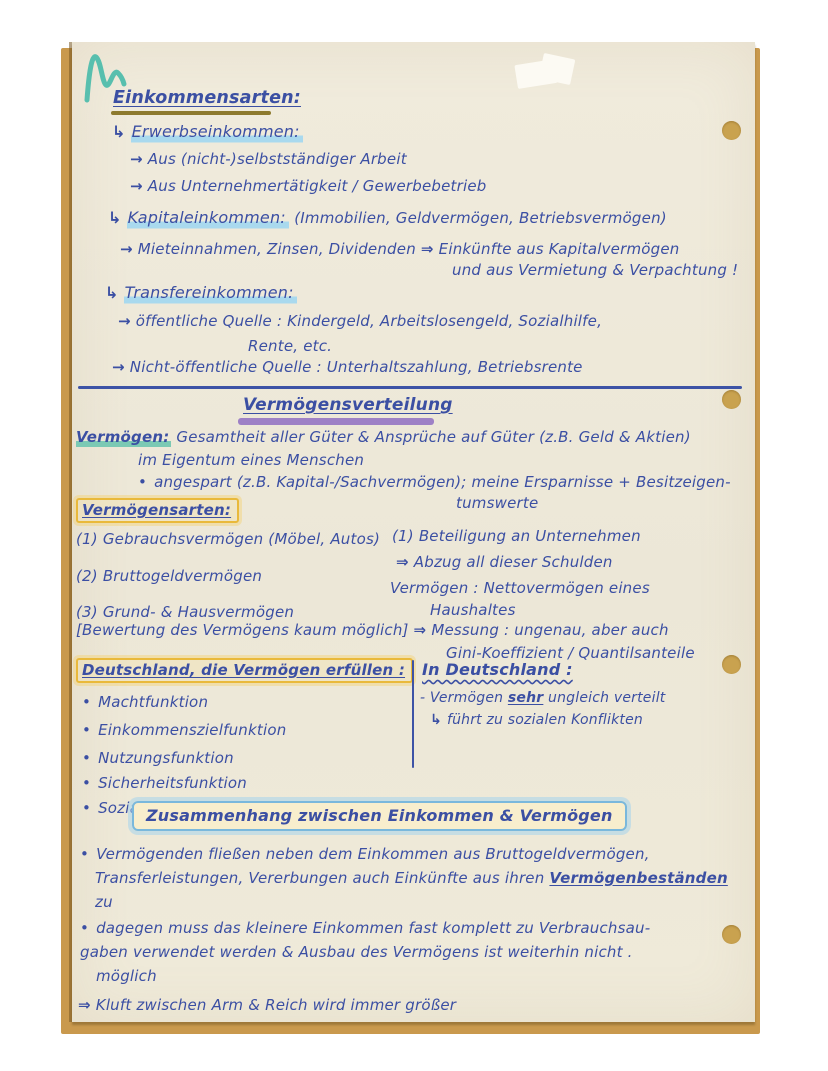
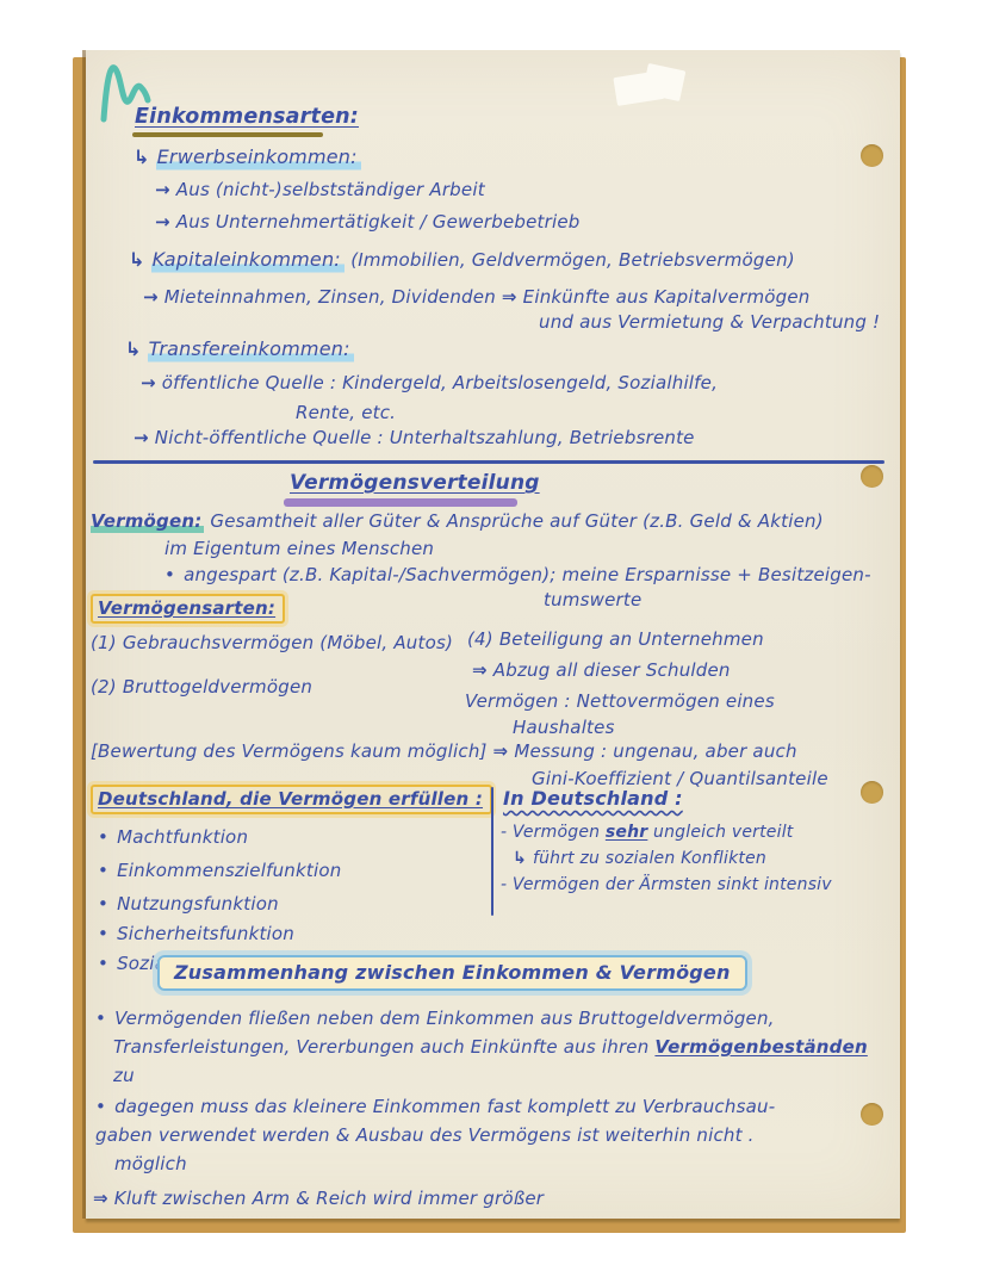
  Einkommensarten:
  ↳ Erwerbseinkommen:
  → Aus (nicht-)selbstständiger Arbeit
  → Aus Unternehmertätigkeit / Gewerbebetrieb
  ↳ Kapitaleinkommen: (Immobilien, Geldvermögen, Betriebsvermögen)
  → Mieteinnahmen, Zinsen, Dividenden ⇒ Einkünfte aus Kapitalvermögen
  und aus Vermietung & Verpachtung !
  ↳ Transfereinkommen:
  → öffentliche Quelle : Kindergeld, Arbeitslosengeld, Sozialhilfe,
  Rente, etc.
  → Nicht-öffentliche Quelle : Unterhaltszahlung, Betriebsrente
  Vermögensverteilung
  Vermögen: Gesamtheit aller Güter & Ansprüche auf Güter (z.B. Geld & Aktien)
  im Eigentum eines Menschen
  • angespart (z.B. Kapital-/Sachvermögen); meine Ersparnisse + Besitzeigen-
  tumswerte
  Vermögensarten:
  (1) Gebrauchsvermögen (Möbel, Autos)
  (2) Bruttogeldvermögen
- (3) Grund- & Hausvermögen
- (1) Beteiligung an Unternehmen
+ (4) Beteiligung an Unternehmen
  ⇒ Abzug all dieser Schulden
  Vermögen : Nettovermögen eines
  Haushaltes
  [Bewertung des Vermögens kaum möglich] ⇒ Messung : ungenau, aber auch
  Gini-Koeffizient / Quantilsanteile
  Deutschland, die Vermögen erfüllen :
  • Machtfunktion
  • Einkommenszielfunktion
  • Nutzungsfunktion
  • Sicherheitsfunktion
  In Deutschland :
  - Vermögen sehr ungleich verteilt
  ↳ führt zu sozialen Konflikten
+ - Vermögen der Ärmsten sinkt intensiv
  Zusammenhang zwischen Einkommen & Vermögen
  • Vermögenden fließen neben dem Einkommen aus Bruttogeldvermögen,
  Transferleistungen, Vererbungen auch Einkünfte aus ihren Vermögenbeständen
  zu
  • dagegen muss das kleinere Einkommen fast komplett zu Verbrauchsau-
  gaben verwendet werden & Ausbau des Vermögens ist weiterhin nicht .
  möglich
  ⇒ Kluft zwischen Arm & Reich wird immer größer
